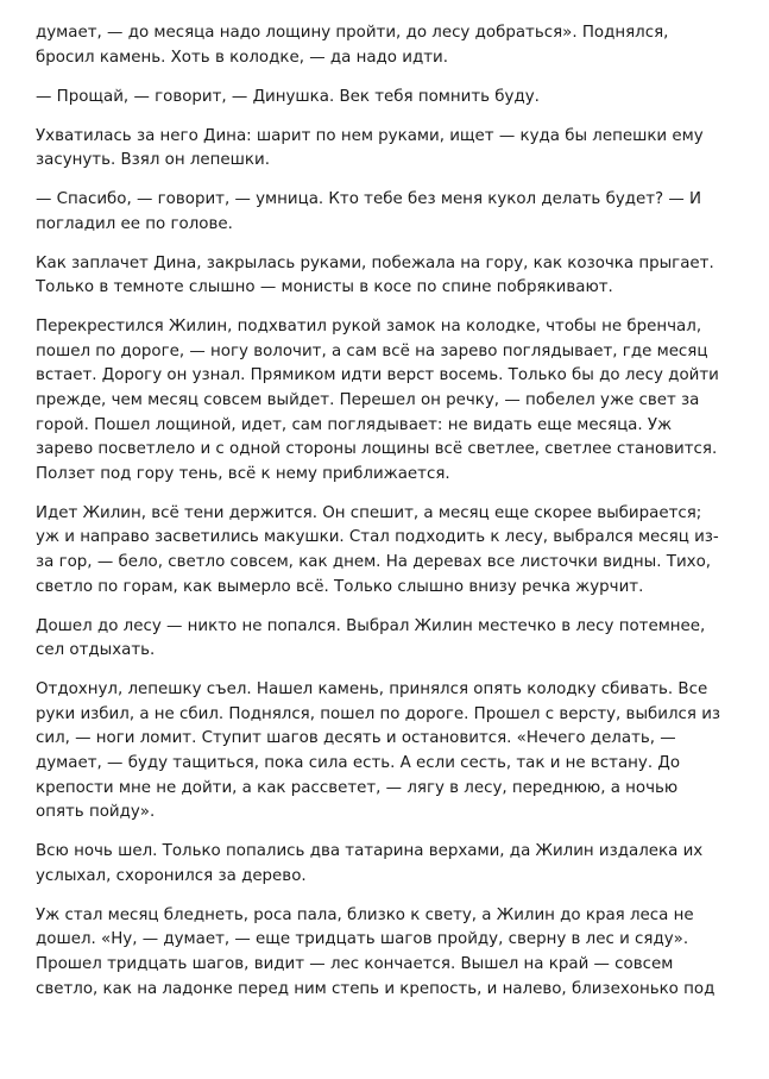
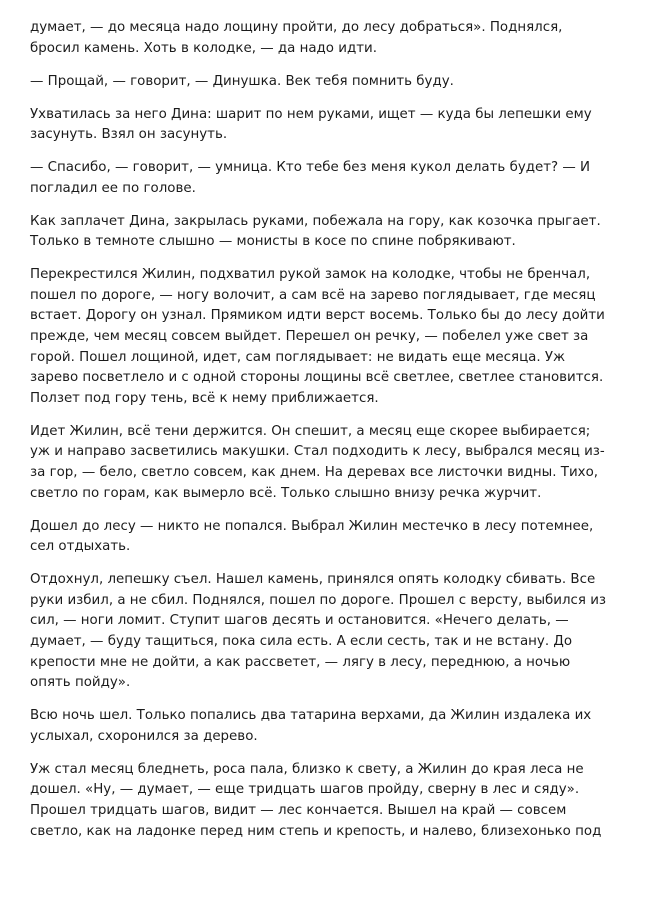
  думает, — до месяца надо лощину пройти, до лесу добраться». Поднялся, бросил камень. Хоть в колодке, — да надо идти.
  — Прощай, — говорит, — Динушка. Век тебя помнить буду.
- Ухватилась за него Дина: шарит по нем руками, ищет — куда бы лепешки ему засунуть. Взял он лепешки.
+ Ухватилась за него Дина: шарит по нем руками, ищет — куда бы лепешки ему засунуть. Взял он засунуть.
  — Спасибо, — говорит, — умница. Кто тебе без меня кукол делать будет? — И погладил ее по голове.
  Как заплачет Дина, закрылась руками, побежала на гору, как козочка прыгает. Только в темноте слышно — монисты в косе по спине побрякивают.
  Перекрестился Жилин, подхватил рукой замок на колодке, чтобы не бренчал, пошел по дороге, — ногу волочит, а сам всё на зарево поглядывает, где месяц встает. Дорогу он узнал. Прямиком идти верст восемь. Только бы до лесу дойти прежде, чем месяц совсем выйдет. Перешел он речку, — побелел уже свет за горой. Пошел лощиной, идет, сам поглядывает: не видать еще месяца. Уж зарево посветлело и с одной стороны лощины всё светлее, светлее становится. Ползет под гору тень, всё к нему приближается.
  Идет Жилин, всё тени держится. Он спешит, а месяц еще скорее выбирается; уж и направо засветились макушки. Стал подходить к лесу, выбрался месяц из-за гор, — бело, светло совсем, как днем. На деревах все листочки видны. Тихо, светло по горам, как вымерло всё. Только слышно внизу речка журчит.
  Дошел до лесу — никто не попался. Выбрал Жилин местечко в лесу потемнее, сел отдыхать.
  Отдохнул, лепешку съел. Нашел камень, принялся опять колодку сбивать. Все руки избил, а не сбил. Поднялся, пошел по дороге. Прошел с версту, выбился из сил, — ноги ломит. Ступит шагов десять и остановится. «Нечего делать, — думает, — буду тащиться, пока сила есть. А если сесть, так и не встану. До крепости мне не дойти, а как рассветет, — лягу в лесу, переднюю, а ночью опять пойду».
  Всю ночь шел. Только попались два татарина верхами, да Жилин издалека их услыхал, схоронился за дерево.
  Уж стал месяц бледнеть, роса пала, близко к свету, а Жилин до края леса не дошел. «Ну, — думает, — еще тридцать шагов пройду, сверну в лес и сяду». Прошел тридцать шагов, видит — лес кончается. Вышел на край — совсем светло, как на ладонке перед ним степь и крепость, и налево, близехонько под
